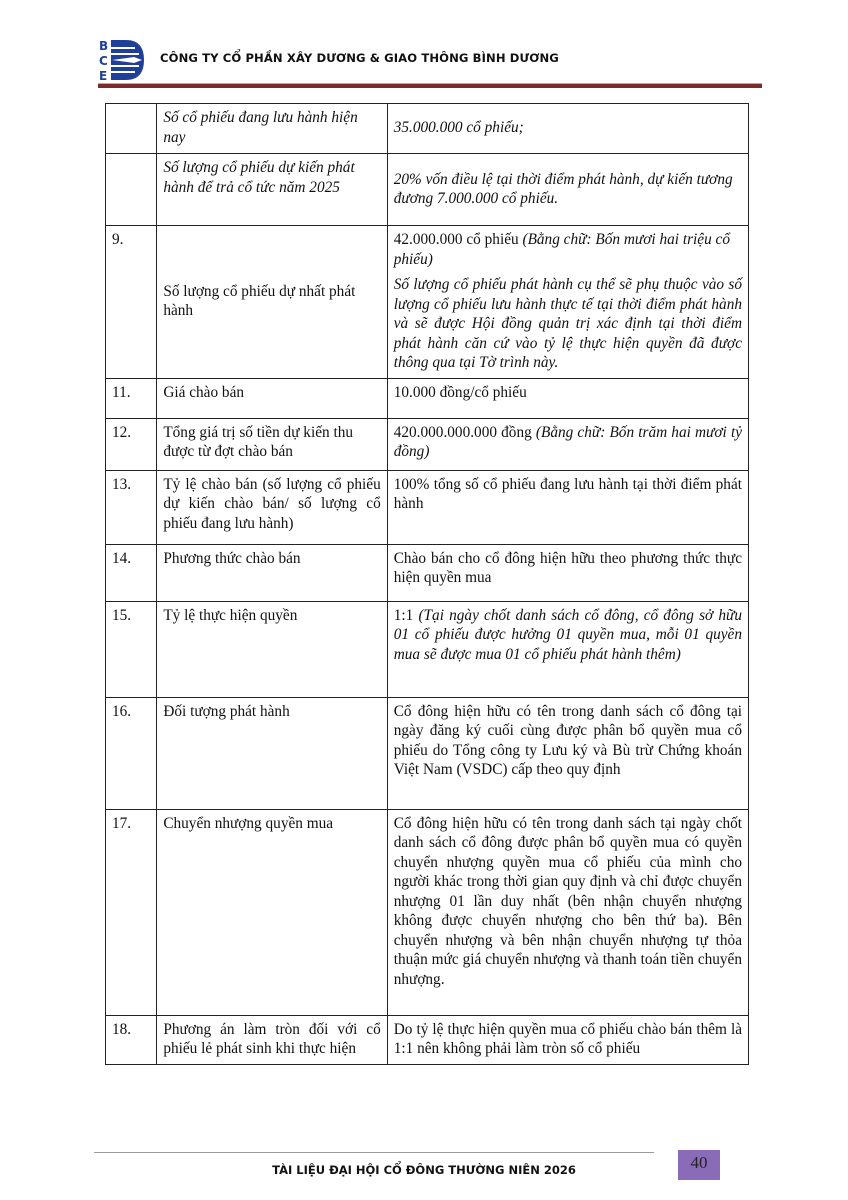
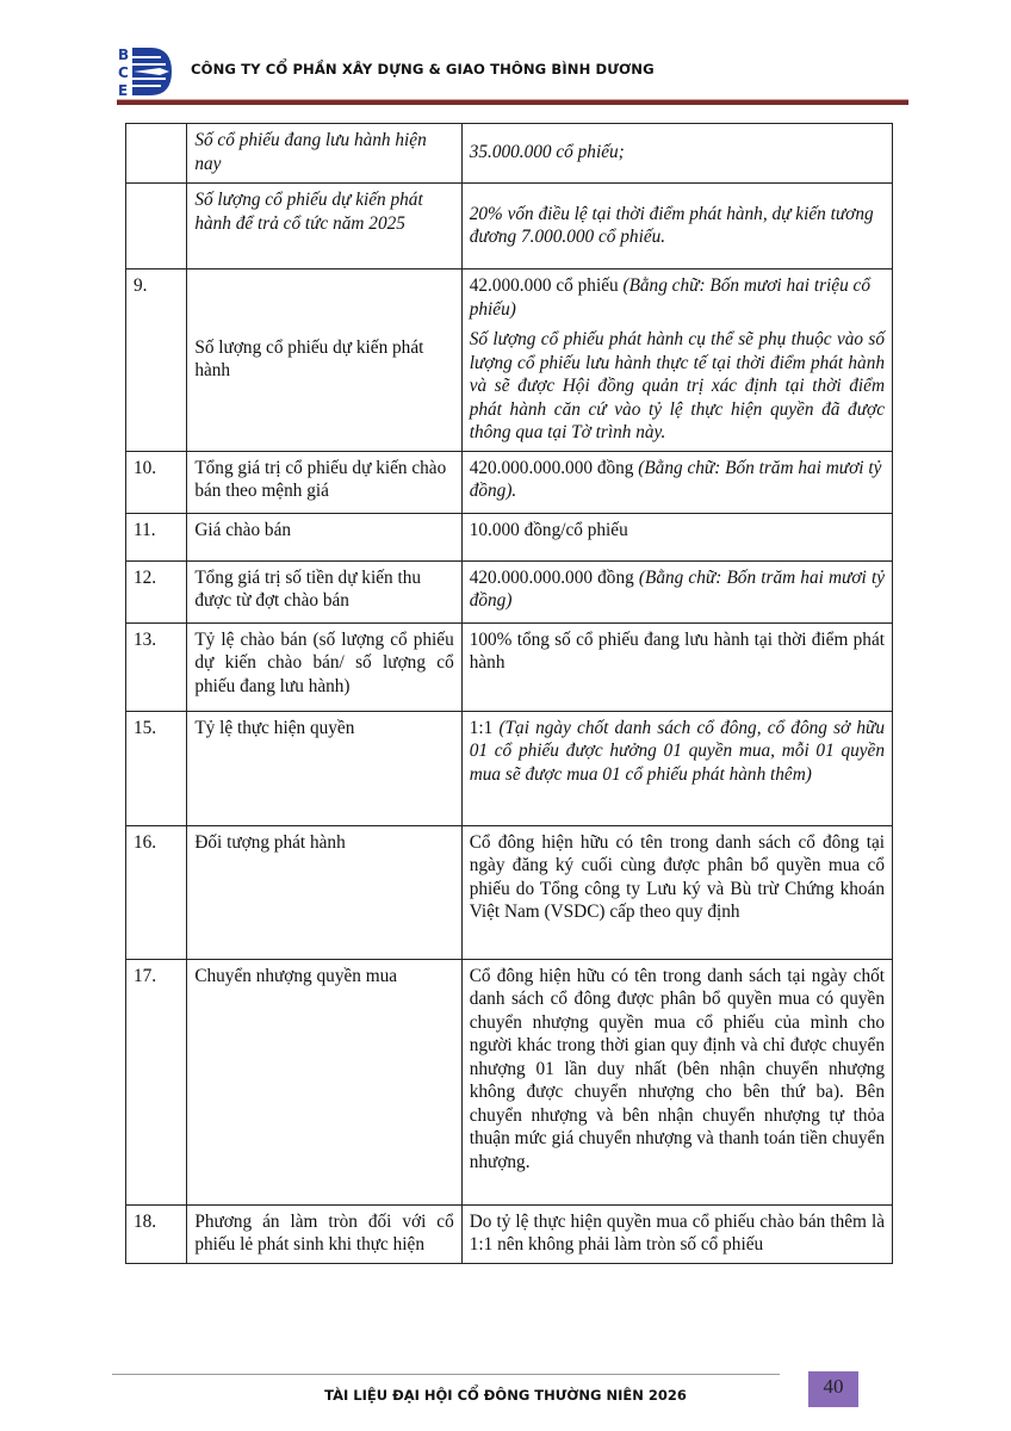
  B
  C
  E
- CÔNG TY CỔ PHẦN XÂY DƯƠNG & GIAO THÔNG BÌNH DƯƠNG
+ CÔNG TY CỔ PHẦN XÂY DỰNG & GIAO THÔNG BÌNH DƯƠNG
  	Số cổ phiếu đang lưu hành hiện nay	35.000.000 cổ phiếu;
  	Số lượng cổ phiếu dự kiến phát hành để trả cổ tức năm 2025	20% vốn điều lệ tại thời điểm phát hành, dự kiến tương đương 7.000.000 cổ phiếu.
- 9.	Số lượng cổ phiếu dự nhất phát hành	42.000.000 cổ phiếu (Bằng chữ: Bốn mươi hai triệu cổ phiếu) Số lượng cổ phiếu phát hành cụ thể sẽ phụ thuộc vào số lượng cổ phiếu lưu hành thực tế tại thời điểm phát hành và sẽ được Hội đồng quản trị xác định tại thời điểm phát hành căn cứ vào tỷ lệ thực hiện quyền đã được thông qua tại Tờ trình này.
+ 9.	Số lượng cổ phiếu dự kiến phát hành	42.000.000 cổ phiếu (Bằng chữ: Bốn mươi hai triệu cổ phiếu) Số lượng cổ phiếu phát hành cụ thể sẽ phụ thuộc vào số lượng cổ phiếu lưu hành thực tế tại thời điểm phát hành và sẽ được Hội đồng quản trị xác định tại thời điểm phát hành căn cứ vào tỷ lệ thực hiện quyền đã được thông qua tại Tờ trình này.
+ 10.	Tổng giá trị cổ phiếu dự kiến chào bán theo mệnh giá	420.000.000.000 đồng (Bằng chữ: Bốn trăm hai mươi tỷ đồng).
  11.	Giá chào bán	10.000 đồng/cổ phiếu
  12.	Tổng giá trị số tiền dự kiến thu được từ đợt chào bán	420.000.000.000 đồng (Bằng chữ: Bốn trăm hai mươi tỷ đồng)
  13.	Tỷ lệ chào bán (số lượng cổ phiếu dự kiến chào bán/ số lượng cổ phiếu đang lưu hành)	100% tổng số cổ phiếu đang lưu hành tại thời điểm phát hành
- 14.	Phương thức chào bán	Chào bán cho cổ đông hiện hữu theo phương thức thực hiện quyền mua
  15.	Tỷ lệ thực hiện quyền	1:1 (Tại ngày chốt danh sách cổ đông, cổ đông sở hữu 01 cổ phiếu được hưởng 01 quyền mua, mỗi 01 quyền mua sẽ được mua 01 cổ phiếu phát hành thêm)
  16.	Đối tượng phát hành	Cổ đông hiện hữu có tên trong danh sách cổ đông tại ngày đăng ký cuối cùng được phân bổ quyền mua cổ phiếu do Tổng công ty Lưu ký và Bù trừ Chứng khoán Việt Nam (VSDC) cấp theo quy định
  17.	Chuyển nhượng quyền mua	Cổ đông hiện hữu có tên trong danh sách tại ngày chốt danh sách cổ đông được phân bổ quyền mua có quyền chuyển nhượng quyền mua cổ phiếu của mình cho người khác trong thời gian quy định và chỉ được chuyển nhượng 01 lần duy nhất (bên nhận chuyển nhượng không được chuyển nhượng cho bên thứ ba). Bên chuyển nhượng và bên nhận chuyển nhượng tự thỏa thuận mức giá chuyển nhượng và thanh toán tiền chuyển nhượng.
  18.	Phương án làm tròn đối với cổ phiếu lẻ phát sinh khi thực hiện	Do tỷ lệ thực hiện quyền mua cổ phiếu chào bán thêm là 1:1 nên không phải làm tròn số cổ phiếu
  TÀI LIỆU ĐẠI HỘI CỔ ĐÔNG THƯỜNG NIÊN 2026
  40
